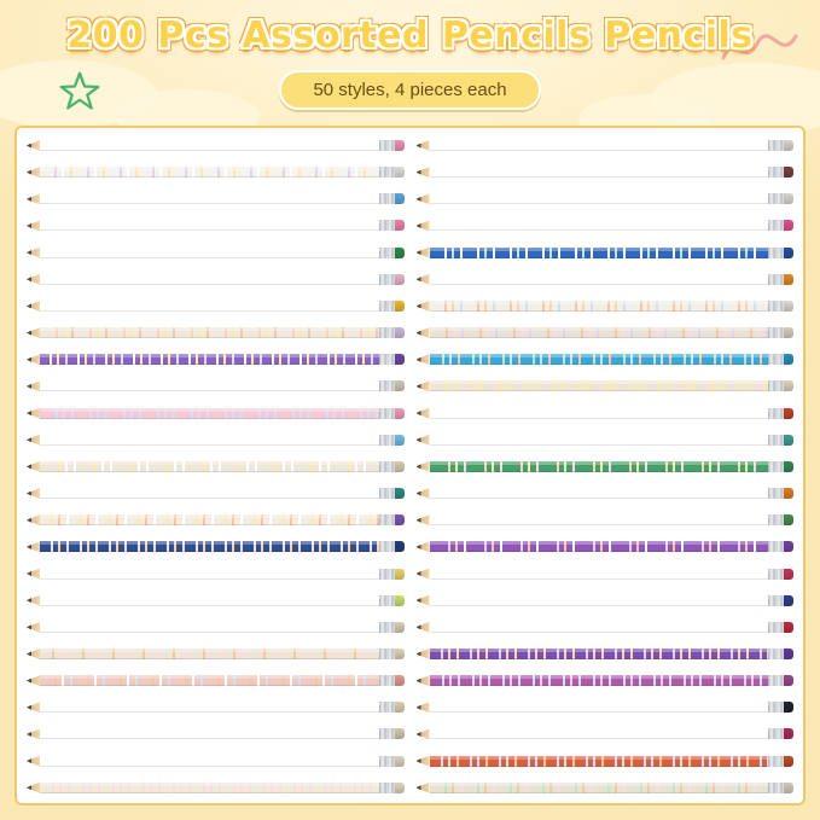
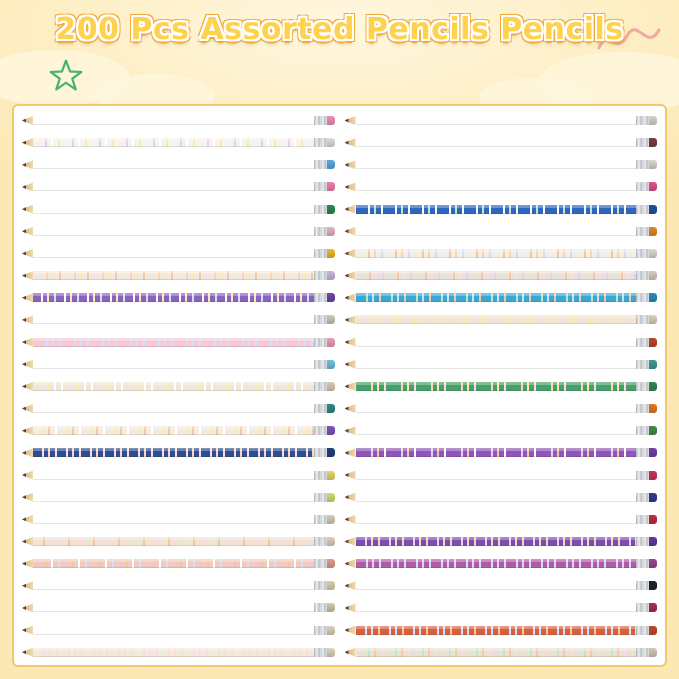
  200 Pcs Assorted Pencils Pencils
- 50 styles, 4 pieces each
